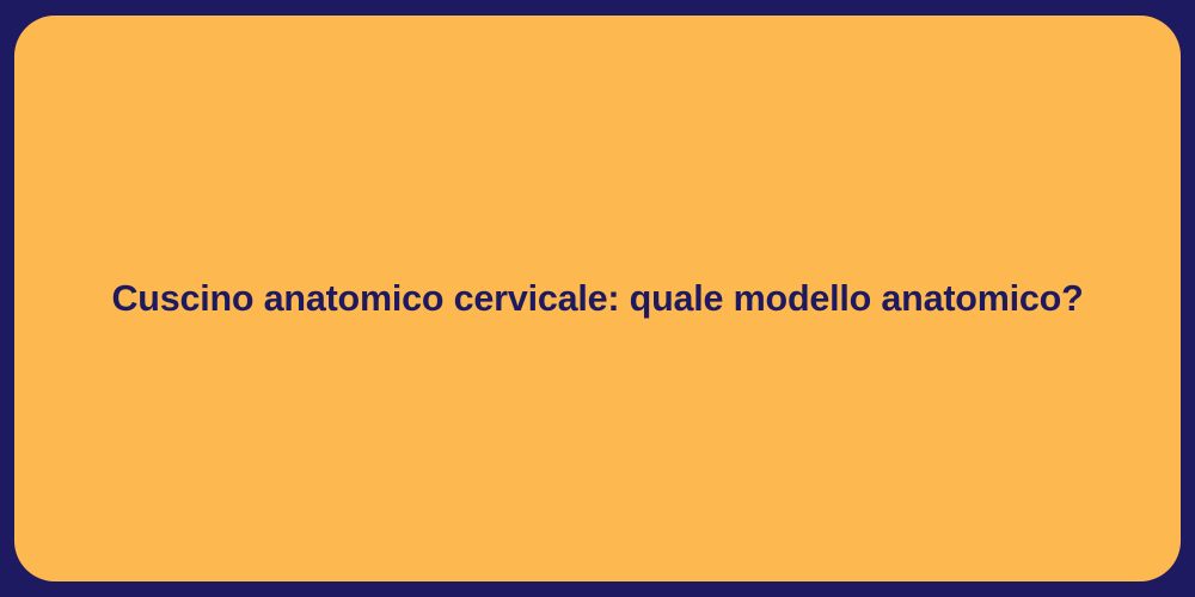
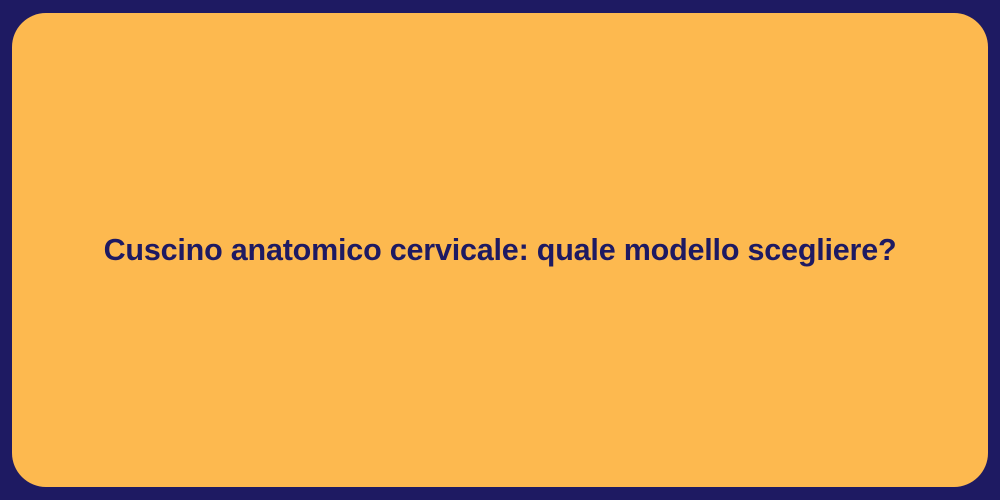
- Cuscino anatomico cervicale: quale modello anatomico?
+ Cuscino anatomico cervicale: quale modello scegliere?
